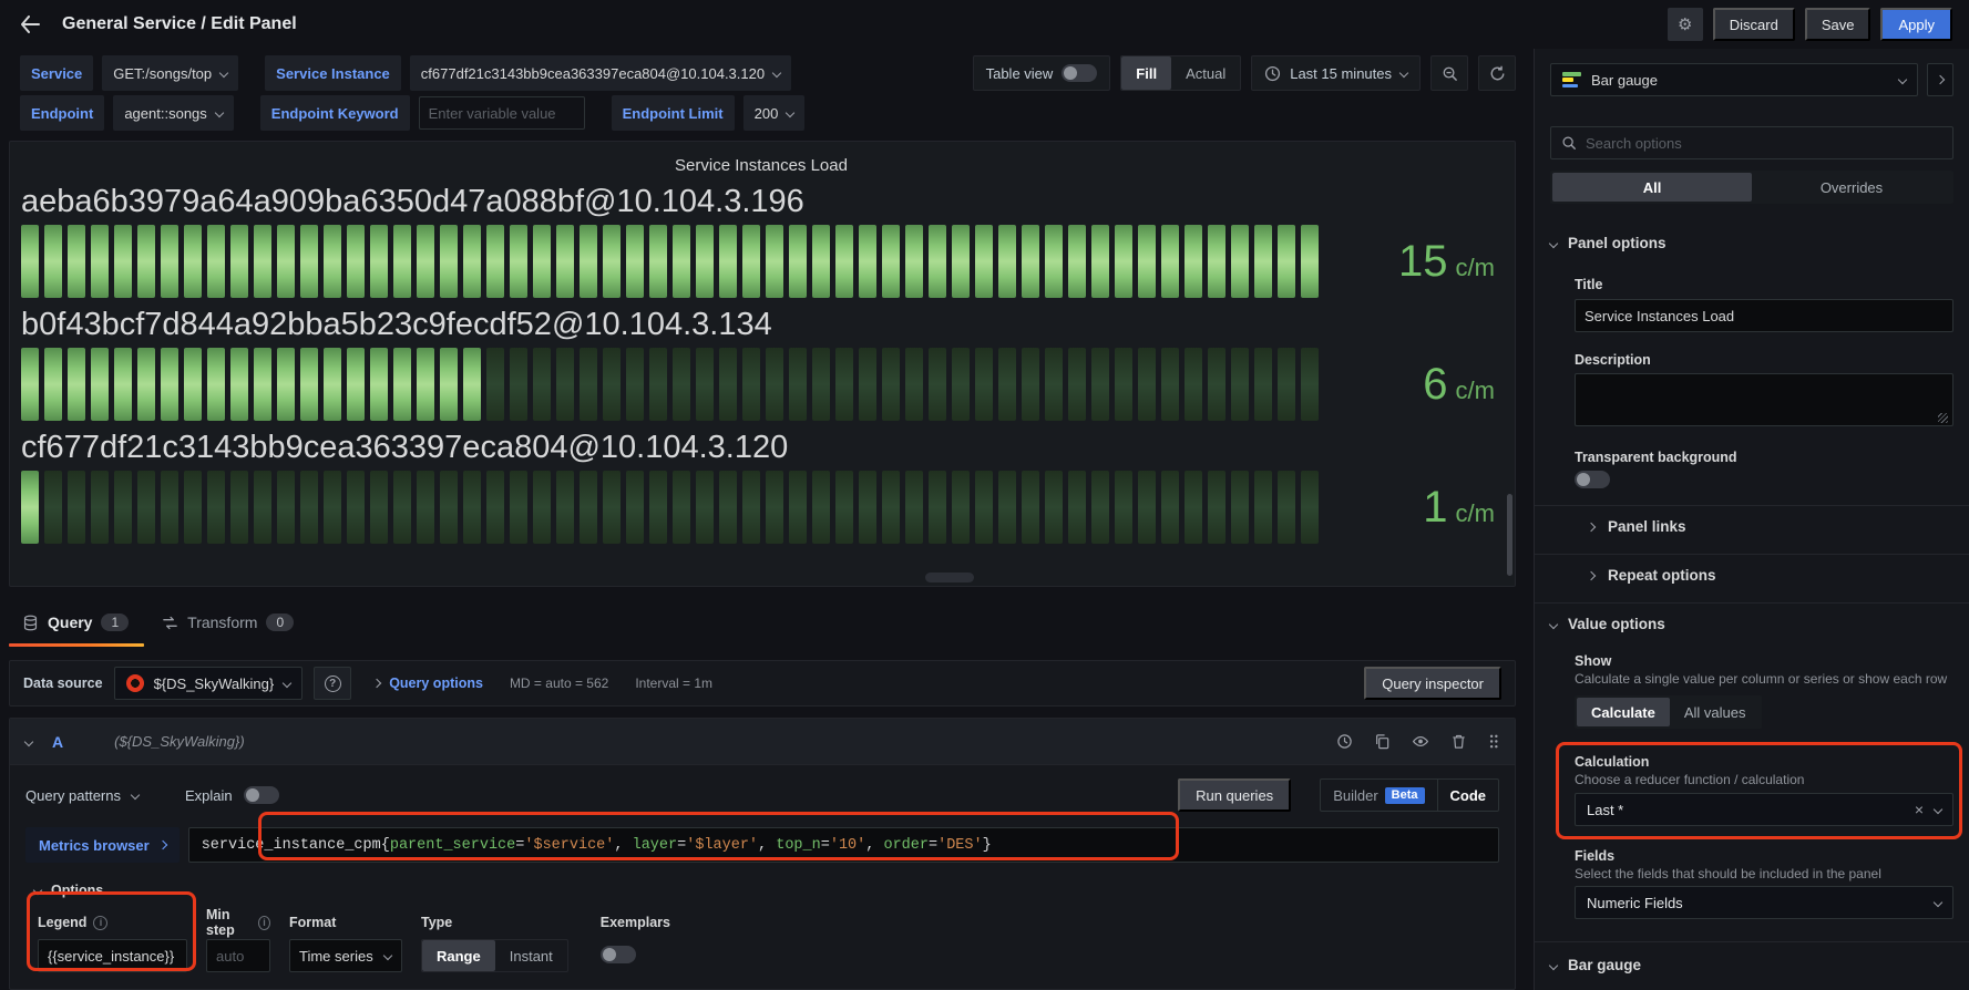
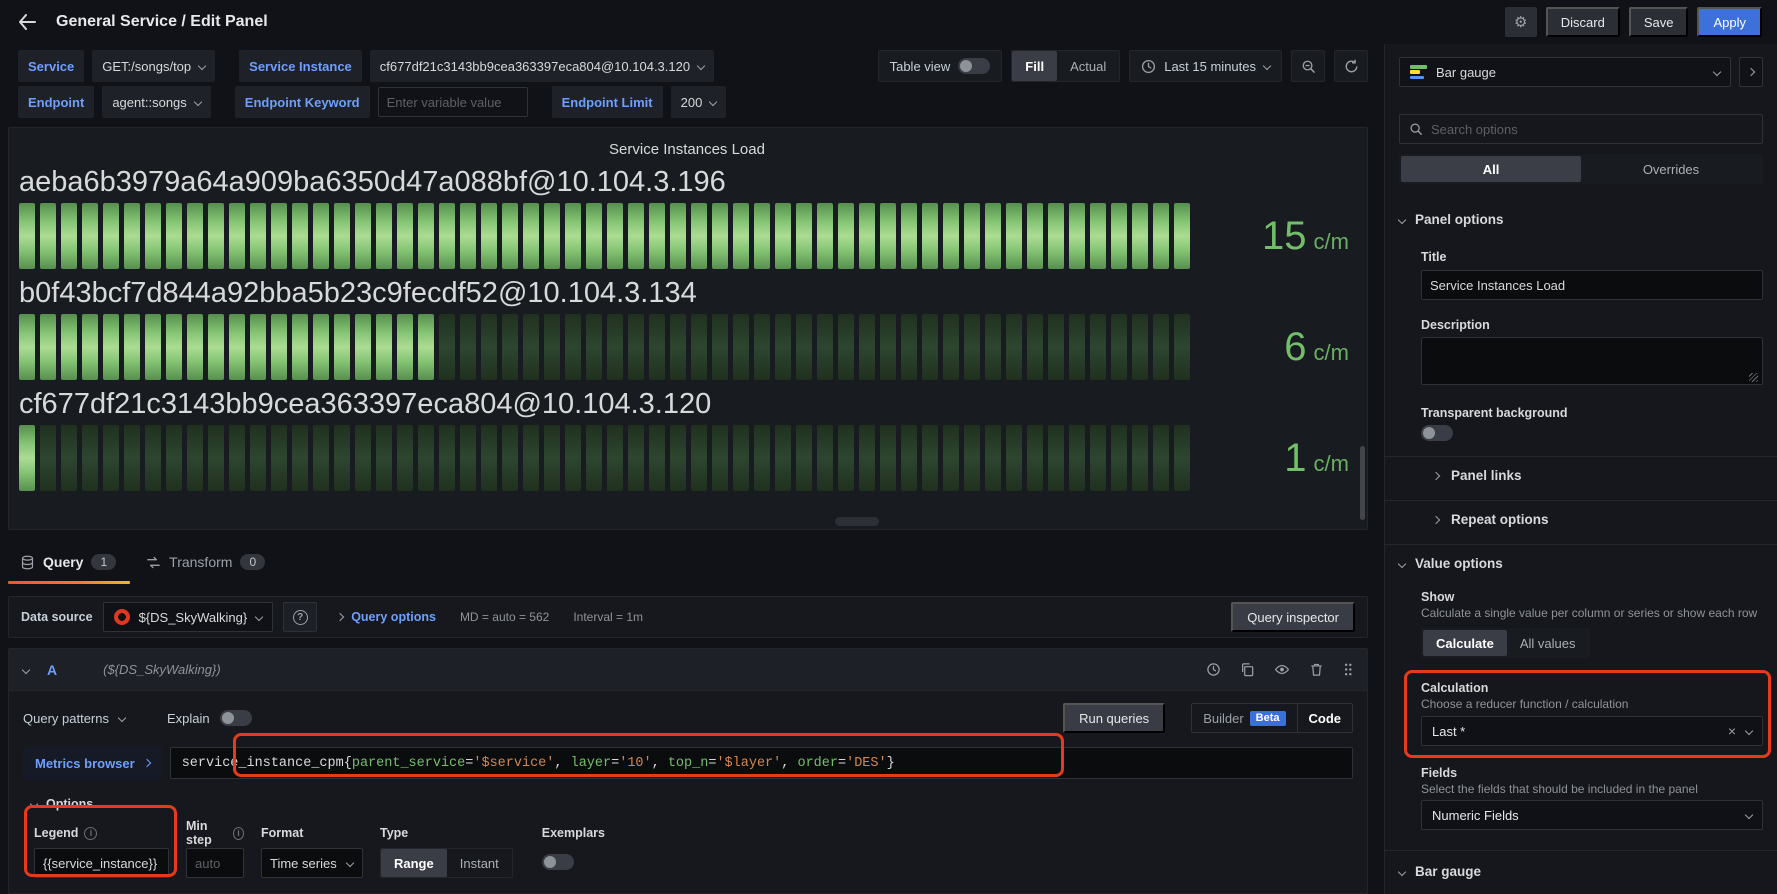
  General Service / Edit Panel
  ⚙
  Discard
  Save
  Apply
  Service
  GET:/songs/top
  Service Instance
  cf677df21c3143bb9cea363397eca804@10.104.3.120
  Table view
  Fill
  Actual
  Last 15 minutes
  Endpoint
  agent::songs
  Endpoint Keyword
  Enter variable value
  Endpoint Limit
  200
  Service Instances Load
  aeba6b3979a64a909ba6350d47a088bf@10.104.3.196
  15
  c/m
  b0f43bcf7d844a92bba5b23c9fecdf52@10.104.3.134
  6
  c/m
  cf677df21c3143bb9cea363397eca804@10.104.3.120
  1
  c/m
  Query
  1
  Transform
  0
  Data source
  ${DS_SkyWalking}
  ?
  Query options
  MD = auto = 562
  Interval = 1m
  Query inspector
  A
  (${DS_SkyWalking})
  Query patterns
  Explain
  Run queries
  Builder
  Beta
  Code
  Metrics browser
  service_instance_cpm{
  parent_service
  =
  '$service'
  ,
  layer
  =
- '$layer'
+ '10'
  ,
  top_n
  =
- '10'
+ '$layer'
  ,
  order
  =
  'DES'
  }
  Options
  Legend
  i
  {{service_instance}}
  Min step
  i
  auto
  Format
  Time series
  Type
  Range
  Instant
  Exemplars
  Bar gauge
  Search options
  All
  Overrides
  Panel options
  Title
  Service Instances Load
  Description
  Transparent background
  Panel links
  Repeat options
  Value options
  Show
  Calculate a single value per column or series or show each row
  Calculate
  All values
  Calculation
  Choose a reducer function / calculation
  Last *
  ×
  Fields
  Select the fields that should be included in the panel
  Numeric Fields
  Bar gauge
